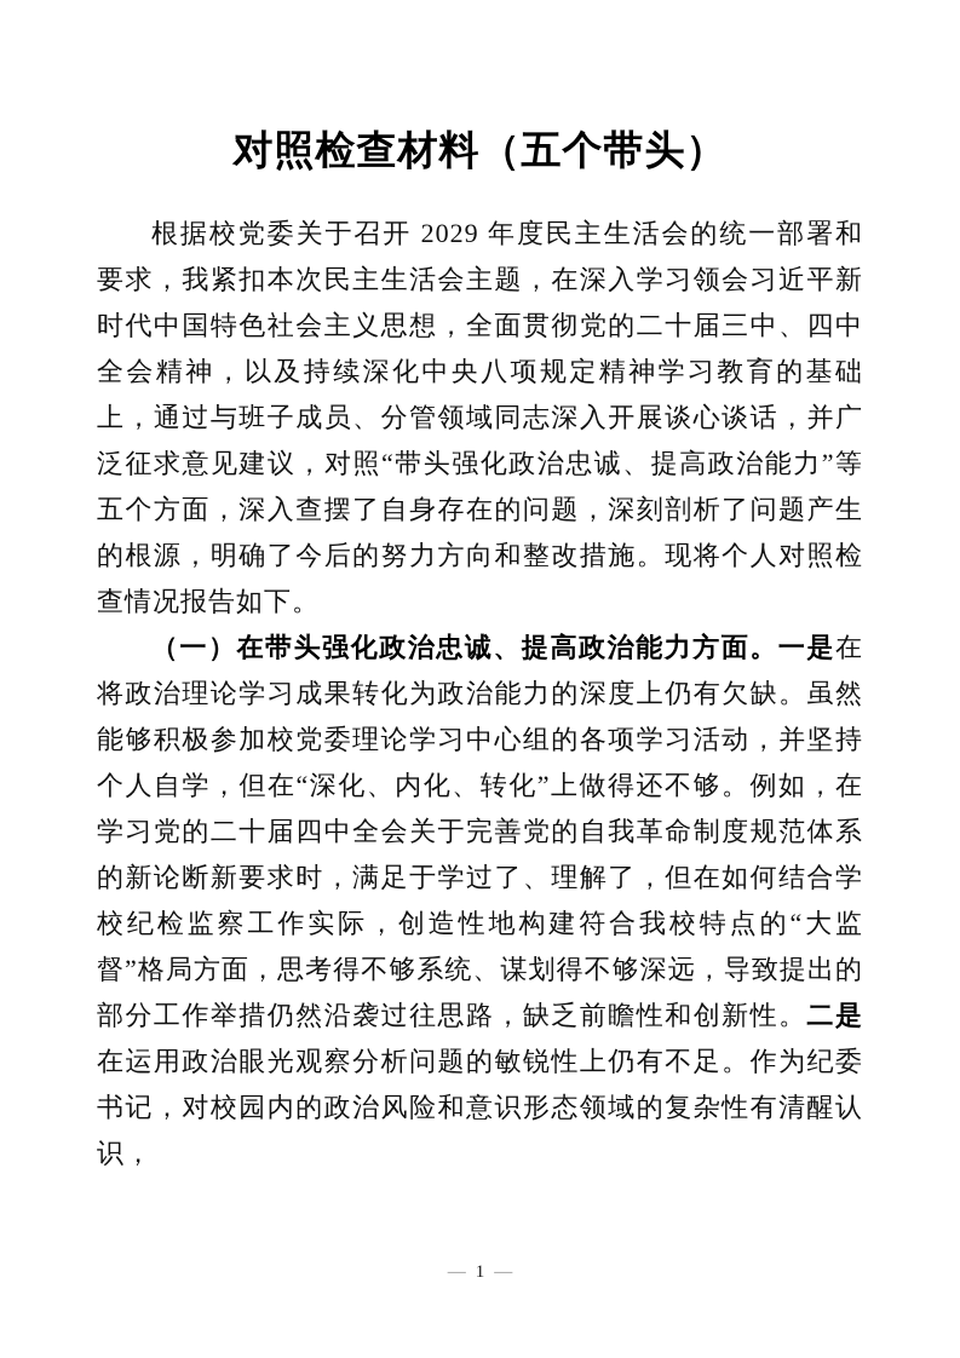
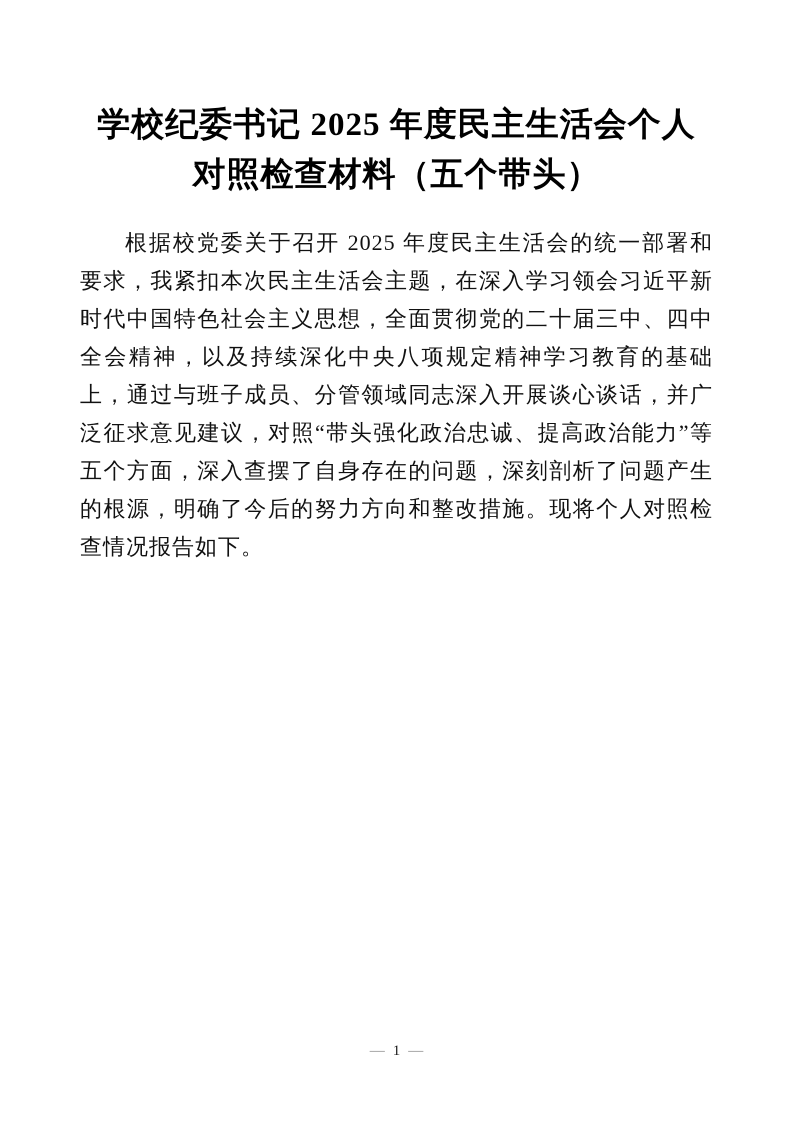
+ 学校纪委书记 2025 年度民主生活会个人
  对照检查材料（五个带头）
- 根据校党委关于召开 2029 年度民主生活会的统一部署和要求，我紧扣本次民主生活会主题，在深入学习领会习近平新时代中国特色社会主义思想，全面贯彻党的二十届三中、四中全会精神，以及持续深化中央八项规定精神学习教育的基础上，通过与班子成员、分管领域同志深入开展谈心谈话，并广泛征求意见建议，对照“带头强化政治忠诚、提高政治能力”等五个方面，深入查摆了自身存在的问题，深刻剖析了问题产生的根源，明确了今后的努力方向和整改措施。现将个人对照检查情况报告如下。
+ 根据校党委关于召开 2025 年度民主生活会的统一部署和要求，我紧扣本次民主生活会主题，在深入学习领会习近平新时代中国特色社会主义思想，全面贯彻党的二十届三中、四中全会精神，以及持续深化中央八项规定精神学习教育的基础上，通过与班子成员、分管领域同志深入开展谈心谈话，并广泛征求意见建议，对照“带头强化政治忠诚、提高政治能力”等五个方面，深入查摆了自身存在的问题，深刻剖析了问题产生的根源，明确了今后的努力方向和整改措施。现将个人对照检查情况报告如下。
- （一）在带头强化政治忠诚、提高政治能力方面。一是在将政治理论学习成果转化为政治能力的深度上仍有欠缺。虽然能够积极参加校党委理论学习中心组的各项学习活动，并坚持个人自学，但在“深化、内化、转化”上做得还不够。例如，在学习党的二十届四中全会关于完善党的自我革命制度规范体系的新论断新要求时，满足于学过了、理解了，但在如何结合学校纪检监察工作实际，创造性地构建符合我校特点的“大监督”格局方面，思考得不够系统、谋划得不够深远，导致提出的部分工作举措仍然沿袭过往思路，缺乏前瞻性和创新性。二是在运用政治眼光观察分析问题的敏锐性上仍有不足。作为纪委书记，对校园内的政治风险和意识形态领域的复杂性有清醒认识，
  — 1 —
